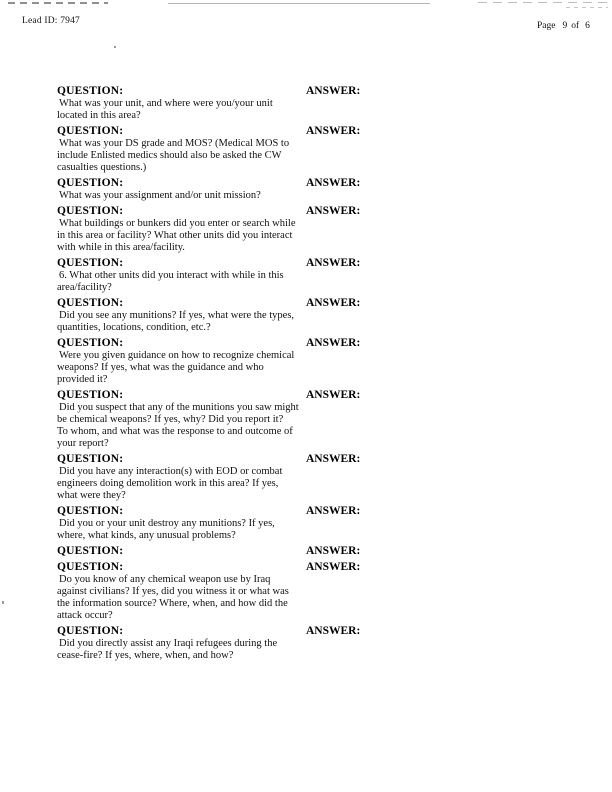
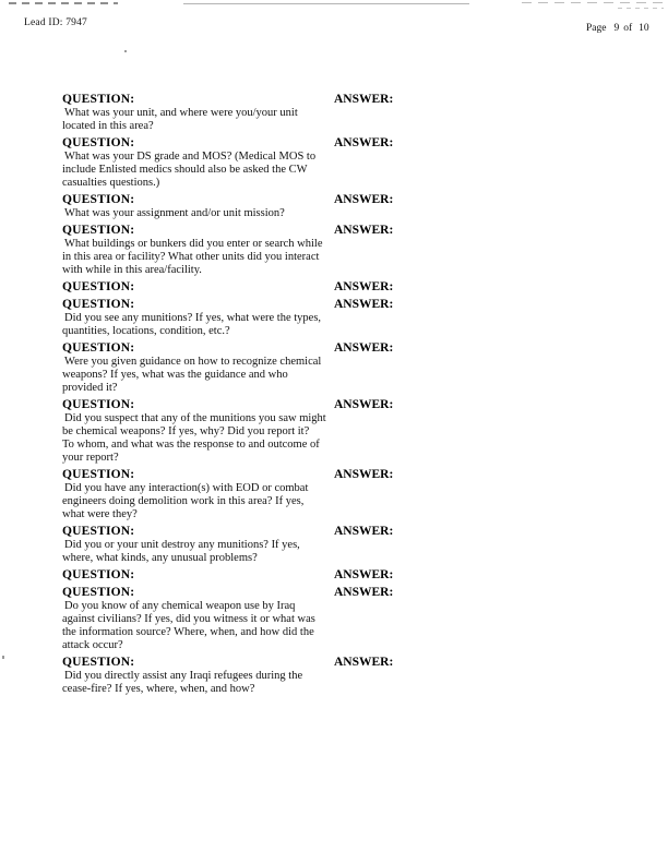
  Lead ID: 7947
- Page 9 of 6
+ Page 9 of 10
  QUESTION:
  ANSWER:
  What was your unit, and where were you/your unit
  located in this area?
  QUESTION:
  ANSWER:
  What was your DS grade and MOS? (Medical MOS to
  include Enlisted medics should also be asked the CW
  casualties questions.)
  QUESTION:
  ANSWER:
  What was your assignment and/or unit mission?
  QUESTION:
  ANSWER:
  What buildings or bunkers did you enter or search while
  in this area or facility? What other units did you interact
  with while in this area/facility.
  QUESTION:
  ANSWER:
- 6. What other units did you interact with while in this
- area/facility?
  QUESTION:
  ANSWER:
  Did you see any munitions? If yes, what were the types,
  quantities, locations, condition, etc.?
  QUESTION:
  ANSWER:
  Were you given guidance on how to recognize chemical
  weapons? If yes, what was the guidance and who
  provided it?
  QUESTION:
  ANSWER:
  Did you suspect that any of the munitions you saw might
  be chemical weapons? If yes, why? Did you report it?
  To whom, and what was the response to and outcome of
  your report?
  QUESTION:
  ANSWER:
  Did you have any interaction(s) with EOD or combat
  engineers doing demolition work in this area? If yes,
  what were they?
  QUESTION:
  ANSWER:
  Did you or your unit destroy any munitions? If yes,
  where, what kinds, any unusual problems?
  QUESTION:
  ANSWER:
  QUESTION:
  ANSWER:
  Do you know of any chemical weapon use by Iraq
  against civilians? If yes, did you witness it or what was
  the information source? Where, when, and how did the
  attack occur?
  QUESTION:
  ANSWER:
  Did you directly assist any Iraqi refugees during the
  cease-fire? If yes, where, when, and how?
